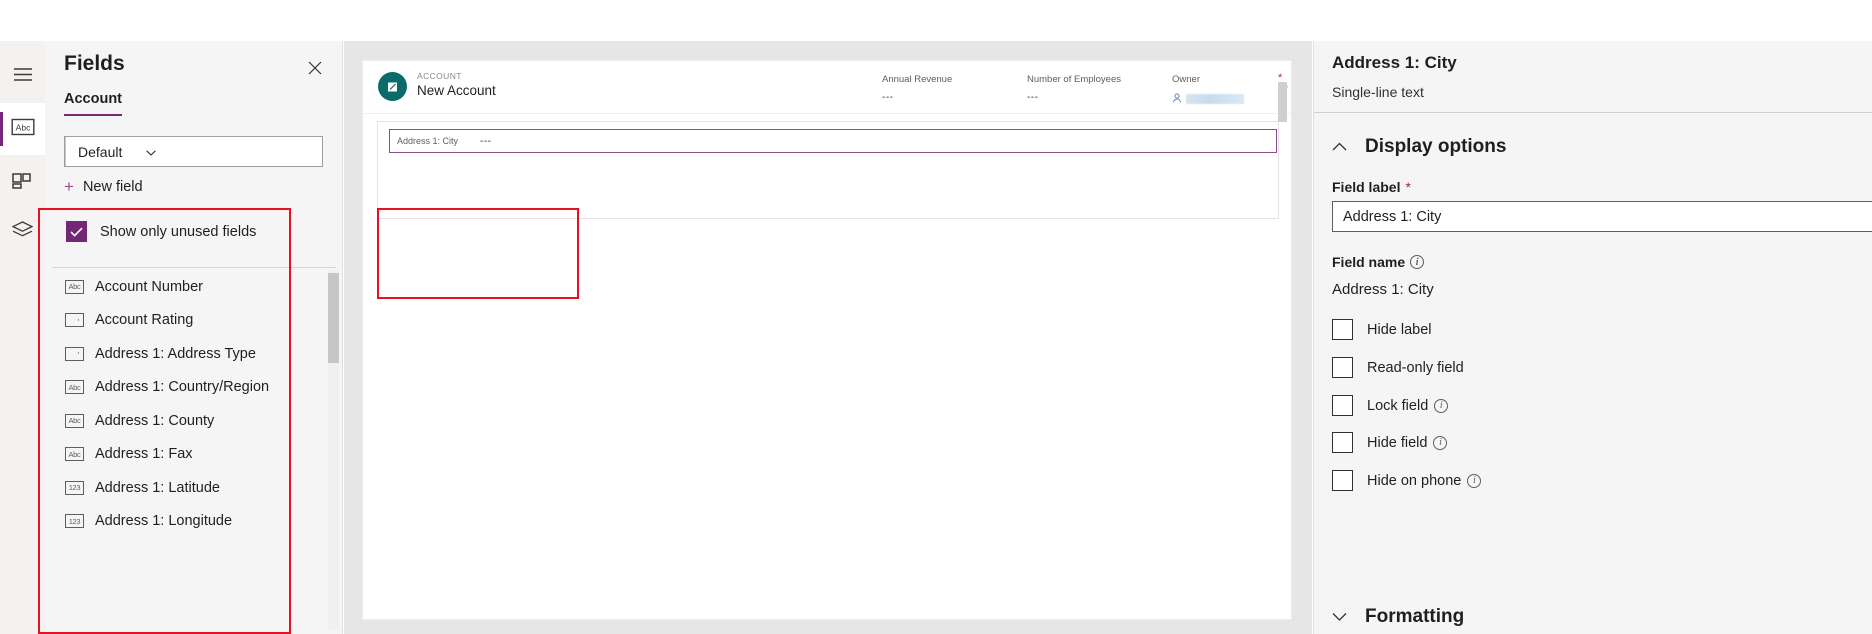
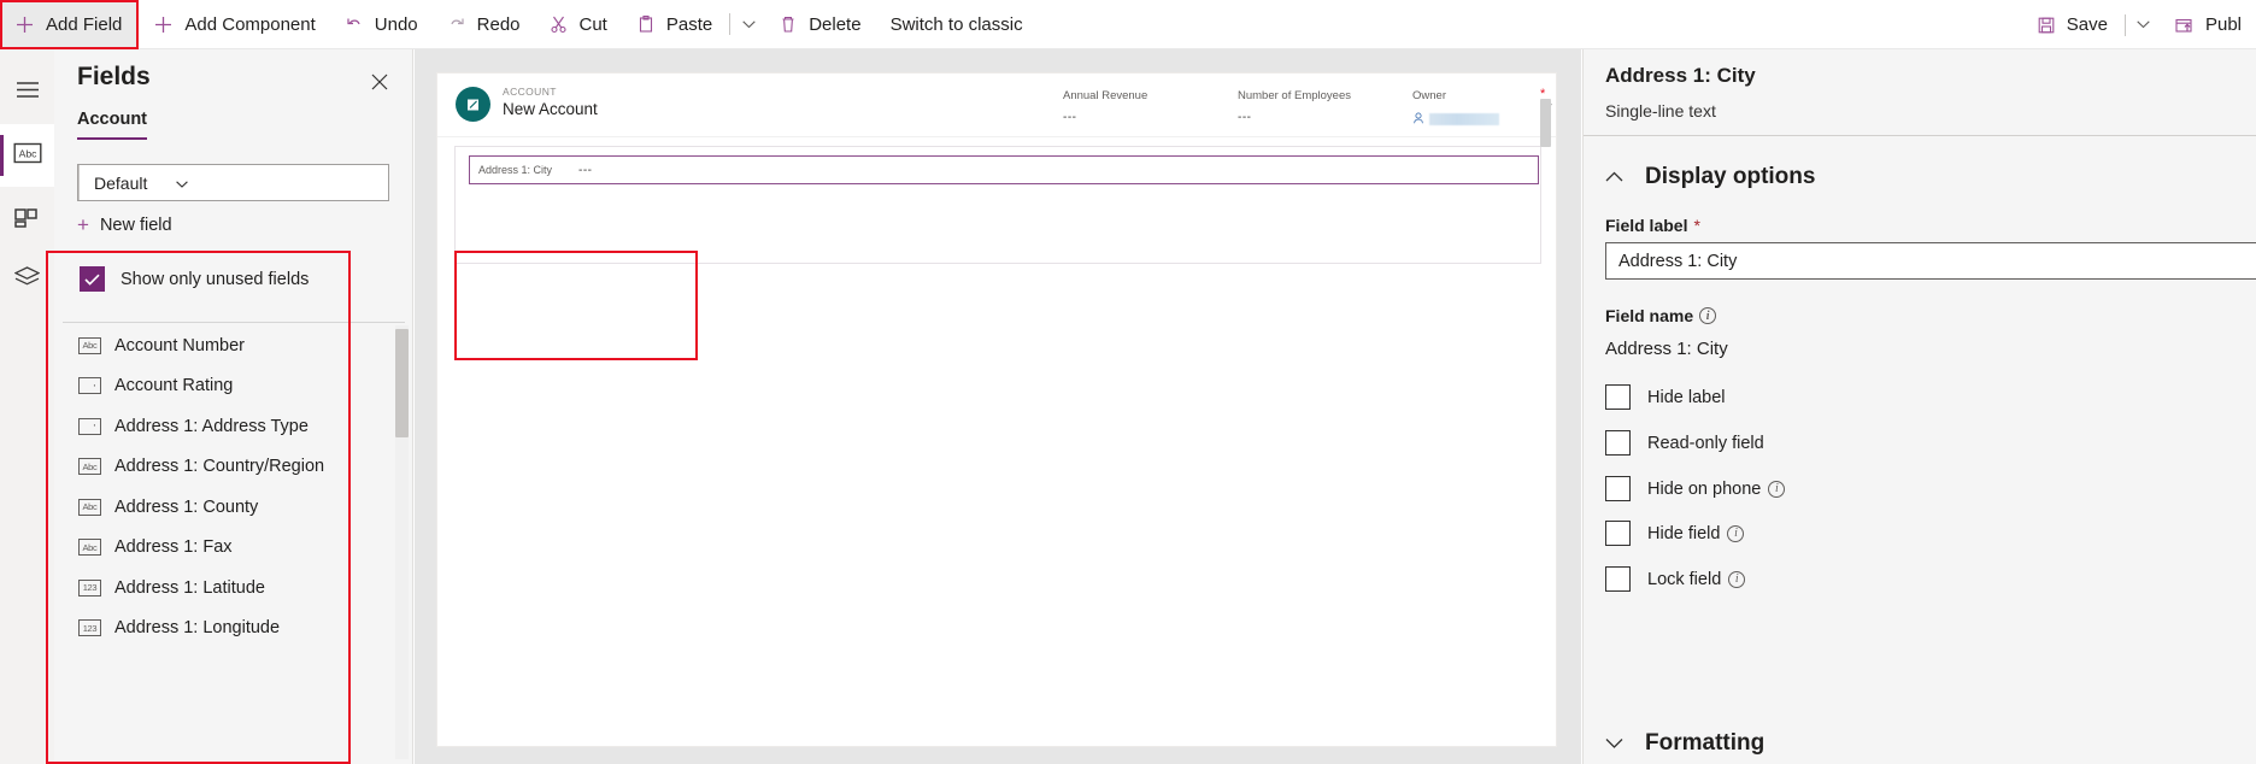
+ Add Field
+ Add Component
+ Undo
+ Redo
+ Cut
+ Paste
+ Delete
+ Switch to classic
+ Save
+ Publ
  Abc
  Fields
  Account
  Default
  +
  New field
  Show only unused fields
  Abc
  Account Number
  ·
  Account Rating
  ·
  Address 1: Address Type
  Abc
  Address 1: Country/Region
  Abc
  Address 1: County
  Abc
  Address 1: Fax
  123
  Address 1: Latitude
  123
  Address 1: Longitude
  ACCOUNT
  New Account
  Annual Revenue
  ---
  Number of Employees
  ---
  Owner
  *
  Address 1: City
  ---
  Address 1: City
  Single-line text
  Display options
  Field label
  *
  Address 1: City
  Field name
  i
  Address 1: City
  Hide label
  Read-only field
- Lock field
+ Hide on phone
  i
  Hide field
  i
- Hide on phone
+ Lock field
  i
  Formatting
